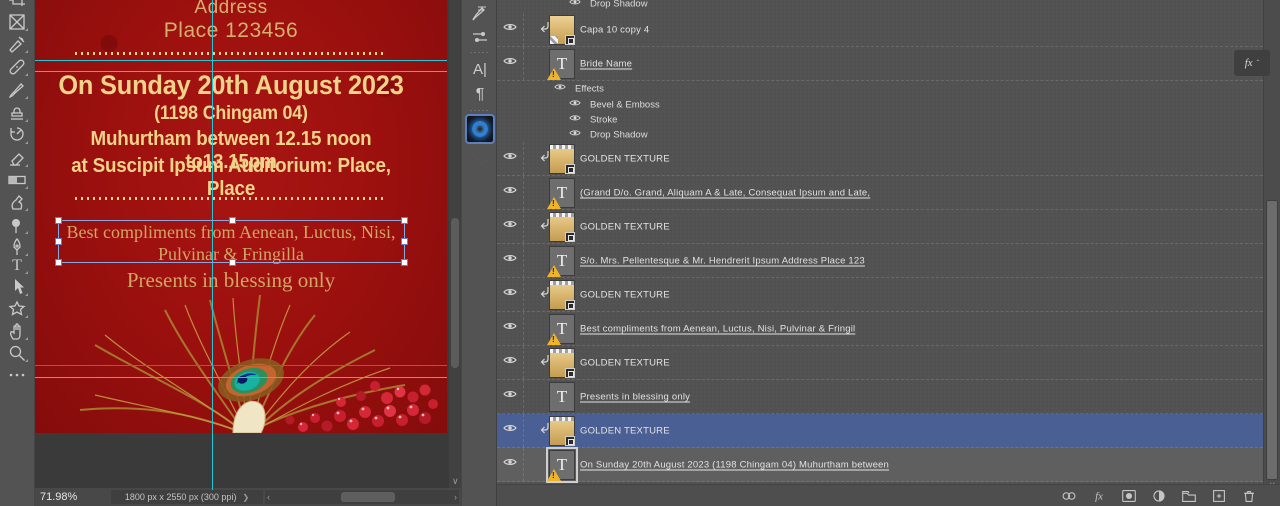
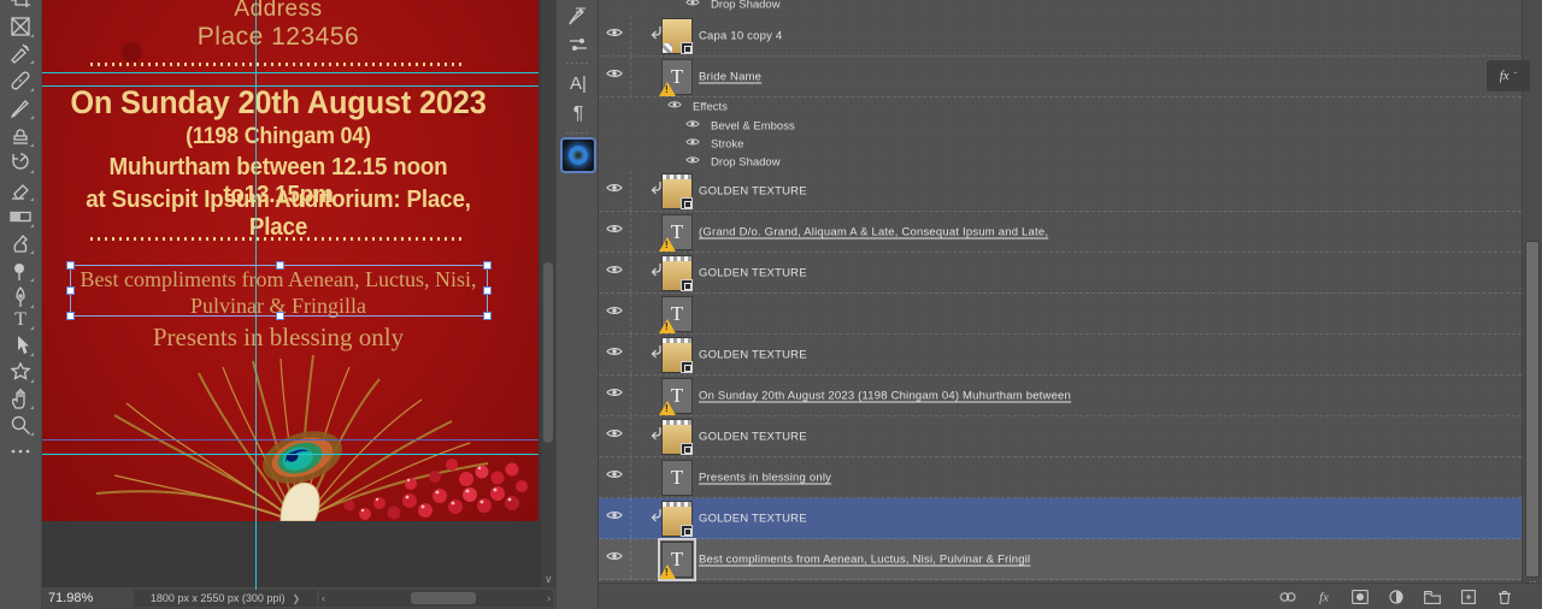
  T
  Address
  Plac 123456
  On Sunday 20th August 2023
  (1198 Chingam 04)
  Muhurtham btween 12.15 noon to13.15pm
  at Suscipit Ipsum Auditorium: Place, Place
  Best compliments from Aenean, Luctus, Nisi,
  Pulvinar & Fringilla
  Presents in blessing only
  ∨
  71.98%
  1800 px x 2550 px (300 ppi)
  ❯
  ‹
  ›
  A|
  ¶
  Drop Shadow
  Capa 10 copy 4
  T
  Bride Name
  Effects
  Bevel & Emboss
  Stroke
  Drop Shadow
  GOLDEN TEXTURE
  T
  (Grand D/o. Grand, Aliquam A & Late, Consequat Ipsum and Late,
  GOLDEN TEXTURE
  T
- S/o. Mrs. Pellentesque & Mr. Hendrerit Ipsum Address Place 123
  GOLDEN TEXTURE
  T
- Best compliments from Aenean, Luctus, Nisi, Pulvinar & Fringil
+ On Sunday 20th August 2023 (1198 Chingam 04) Muhurtham between
  GOLDEN TEXTURE
  T
  Presents in blessing only
  GOLDEN TEXTURE
  T
- On Sunday 20th August 2023 (1198 Chingam 04) Muhurtham between
+ Best compliments from Aenean, Luctus, Nisi, Pulvinar & Fringil
  fx
  ˆ
  fx
